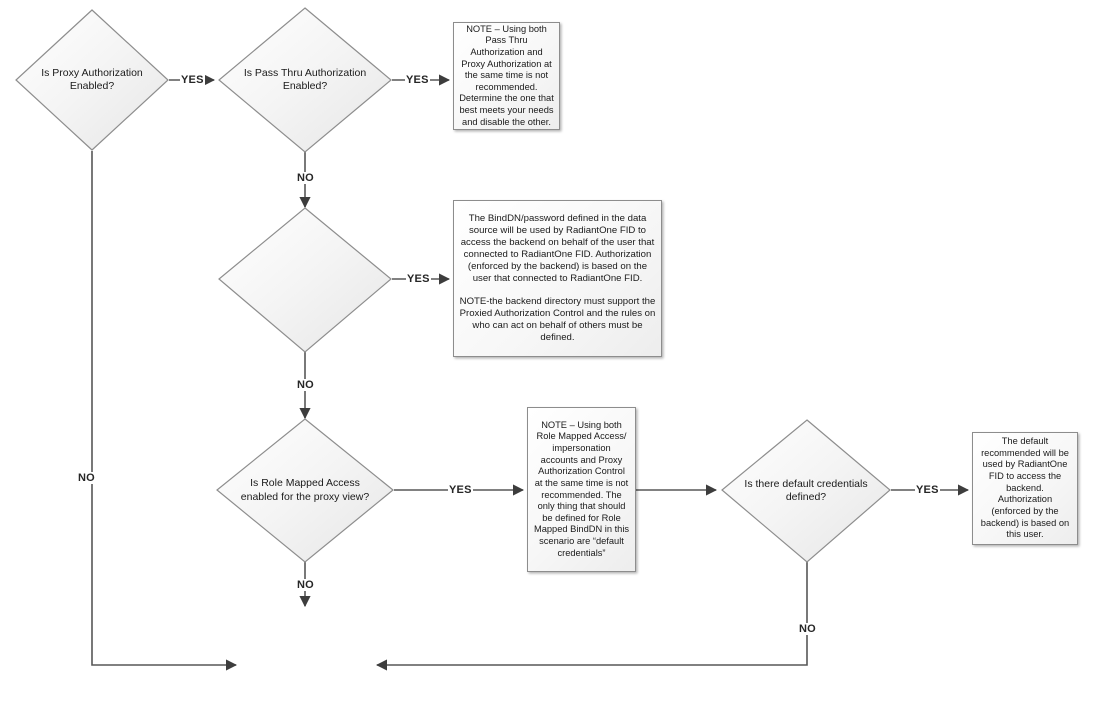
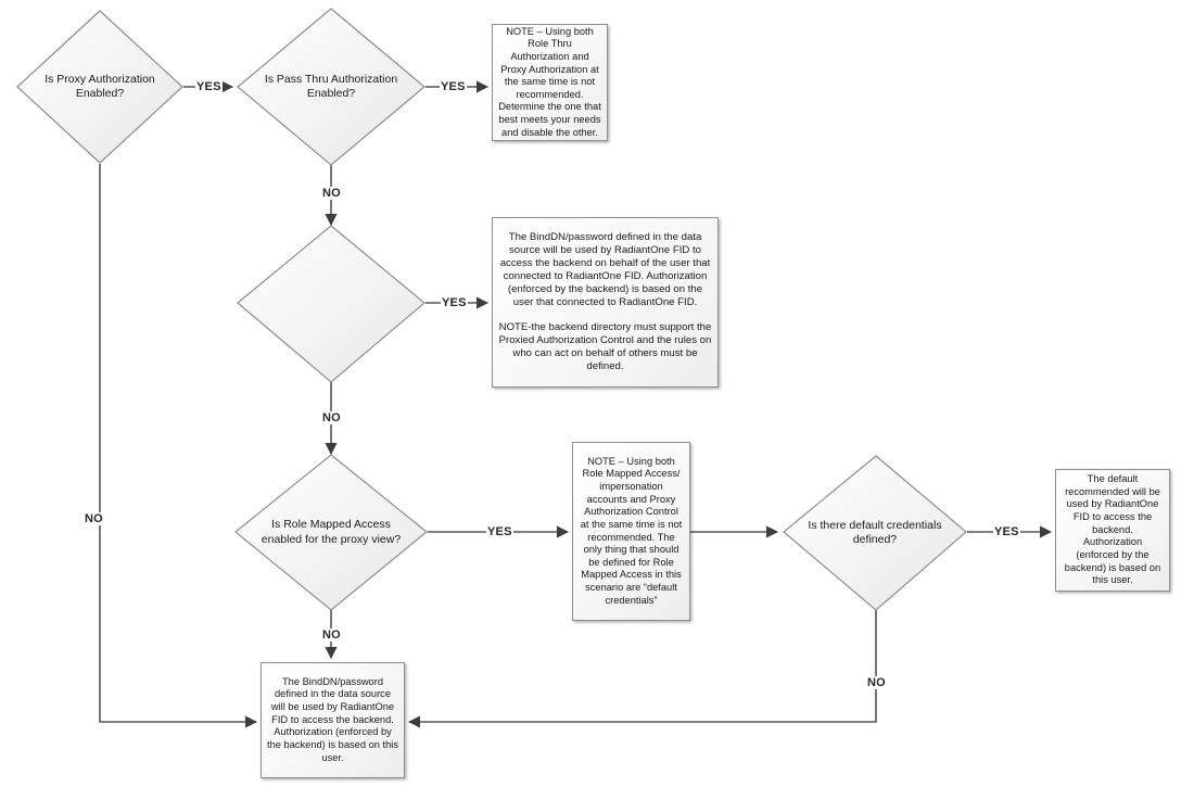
  Is Proxy Authorization
  Enabled?
  Is Pass Thru Authorization
  Enabled?
  Is Role Mapped Access
  enabled for the proxy view?
  Is there default credentials
  defined?
- NOTE – Using both Pass Thru Authorization and Proxy Authorization at the same time is not recommended. Determine the one that best meets your needs and disable the other.
+ NOTE – Using both Role Thru Authorization and Proxy Authorization at the same time is not recommended. Determine the one that best meets your needs and disable the other.
  The BindDN/password defined in the data source will be used by RadiantOne FID to access the backend on behalf of the user that connected to RadiantOne FID. Authorization (enforced by the backend) is based on the user that connected to RadiantOne FID.
  NOTE-the backend directory must support the Proxied Authorization Control and the rules on who can act on behalf of others must be defined.
- NOTE – Using both Role Mapped Access/ impersonation accounts and Proxy Authorization Control at the same time is not recommended. The only thing that should be defined for Role Mapped BindDN in this scenario are “default credentials”
+ NOTE – Using both Role Mapped Access/ impersonation accounts and Proxy Authorization Control at the same time is not recommended. The only thing that should be defined for Role Mapped Access in this scenario are “default credentials”
  The default recommended will be used by RadiantOne FID to access the backend. Authorization (enforced by the backend) is based on this user.
+ The BindDN/password defined in the data source will be used by RadiantOne FID to access the backend. Authorization (enforced by the backend) is based on this user.
  YES
  NO
  YES
  NO
  YES
  NO
  YES
  NO
  YES
  NO
